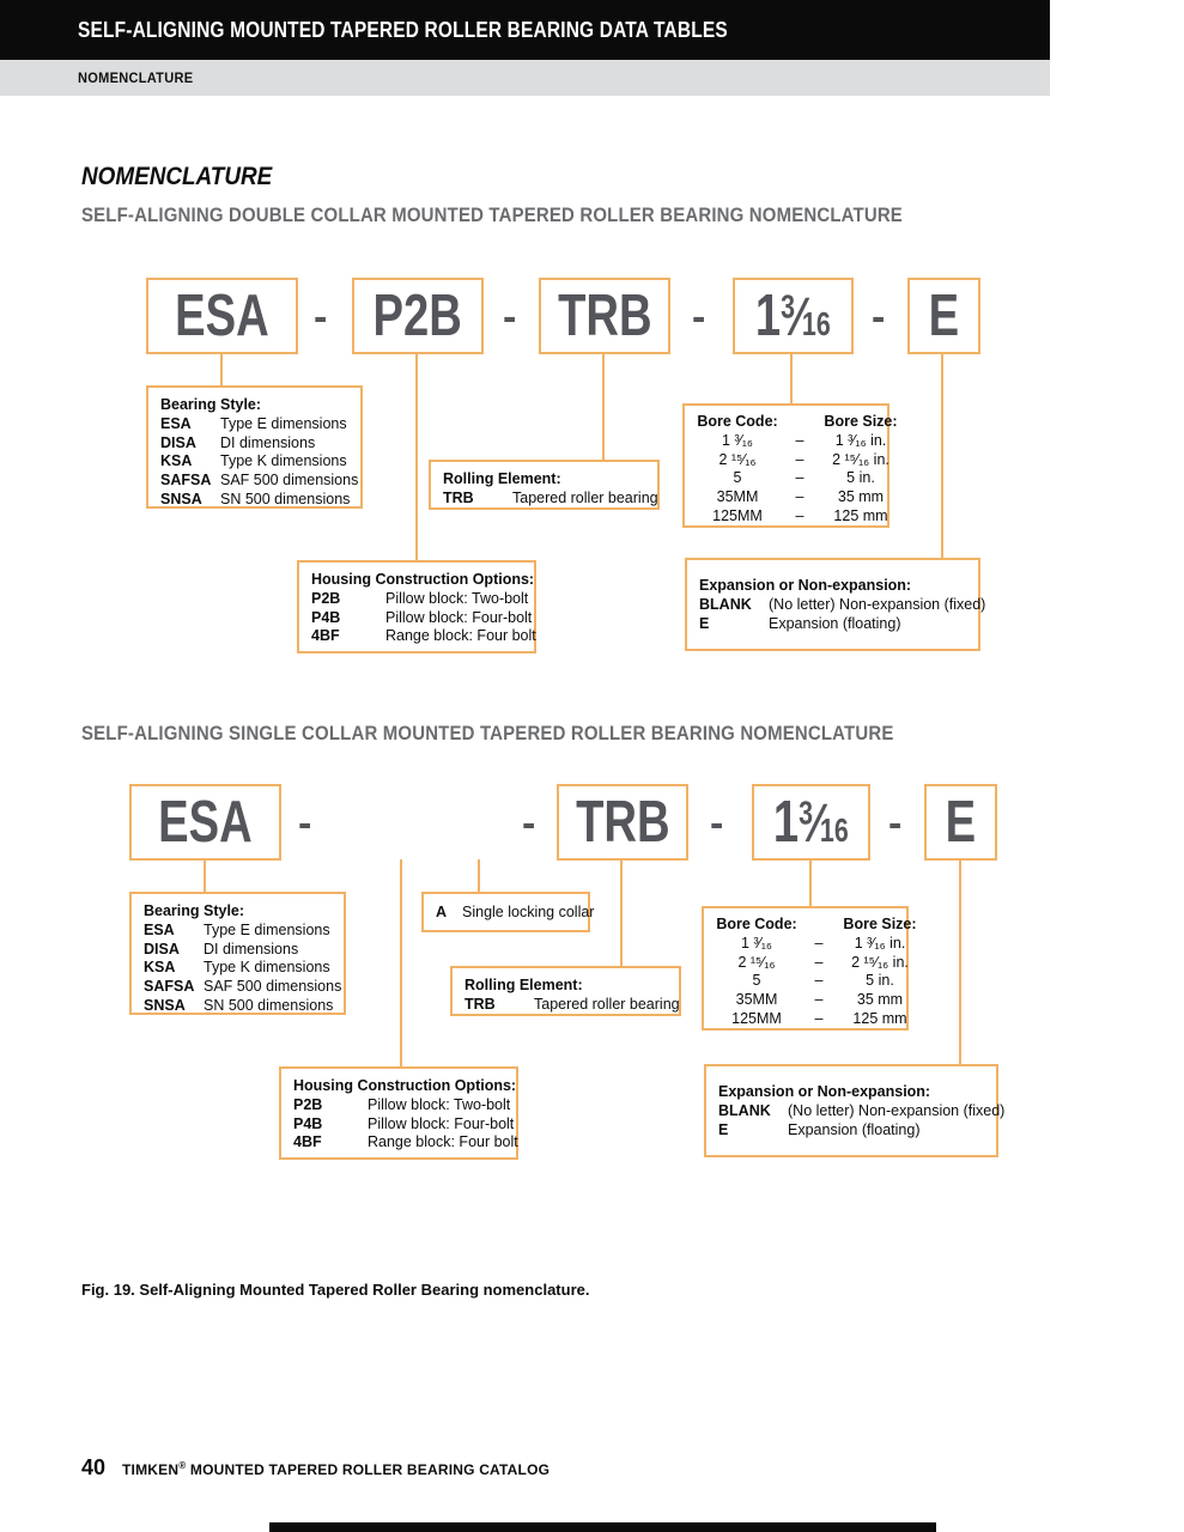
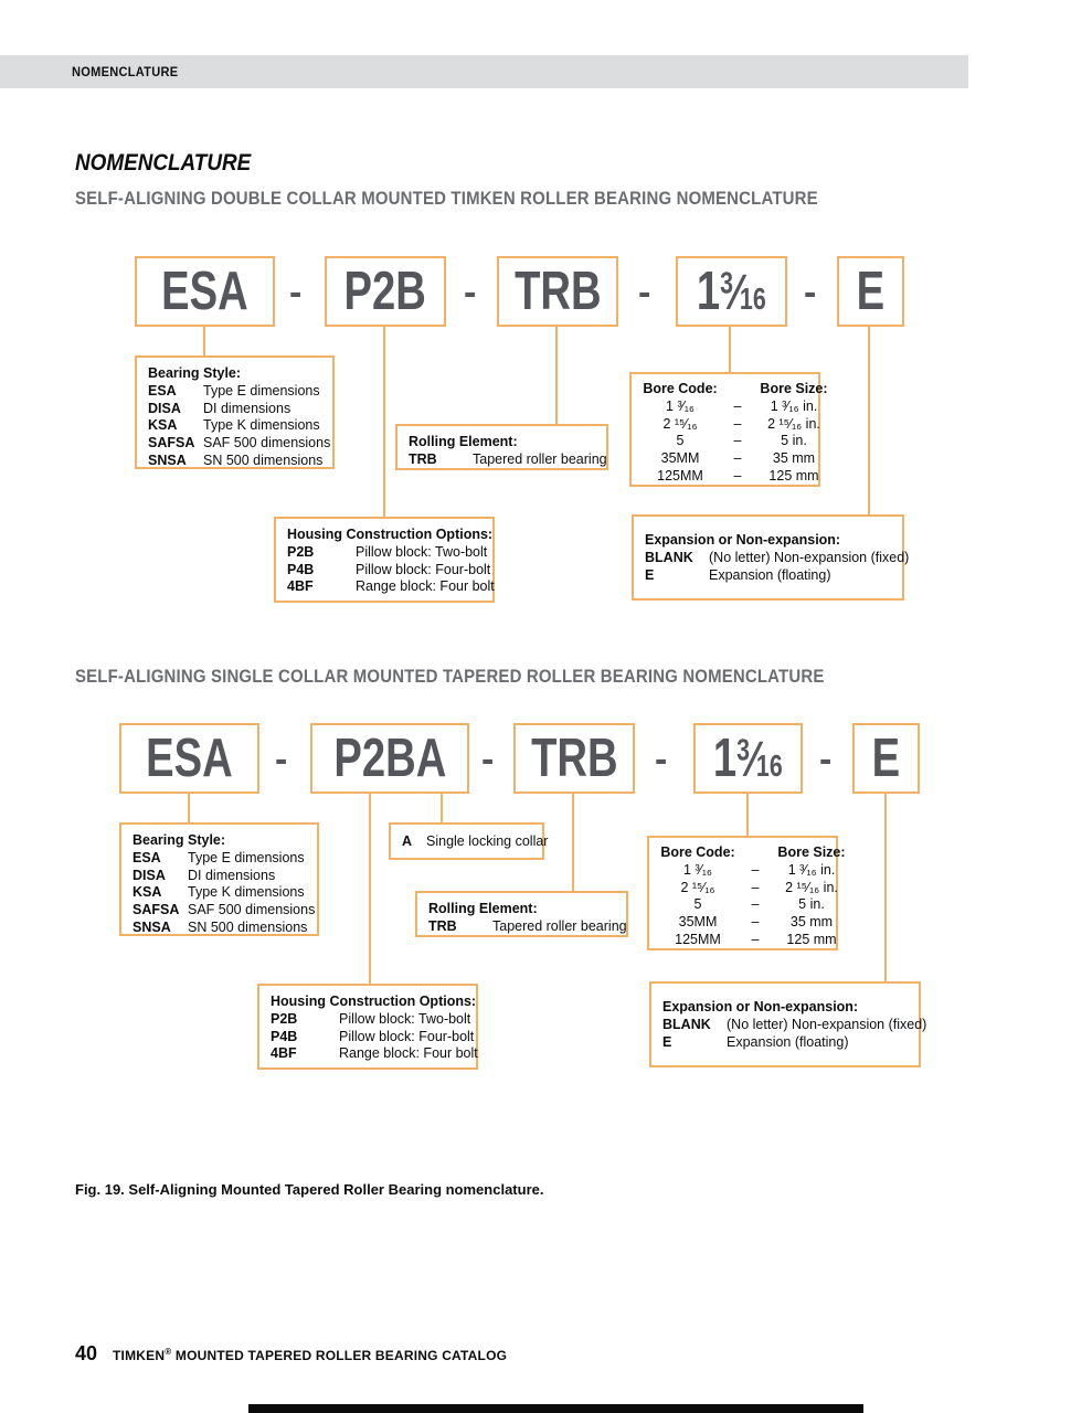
- SELF-ALIGNING MOUNTED TAPERED ROLLER BEARING DATA TABLES
  NOMENCLATURE
  NOMENCLATURE
- SELF-ALIGNING DOUBLE COLLAR MOUNTED TAPERED ROLLER BEARING NOMENCLATURE
+ SELF-ALIGNING DOUBLE COLLAR MOUNTED TIMKEN ROLLER BEARING NOMENCLATURE
  ESA
  -
  P2B
  -
  TRB
  -
  13⁄16
  -
  E
  Bearing Style:
  ESA Type E dimensions
  DISA DI dimensions
  KSA Type K dimensions
  SAFSA SAF 500 dimensions
  SNSA SN 500 dimensions
  Rolling Element:
  TRB Tapered roller bearing
  Bore Code:
  Bore Size:
  1 ³⁄₁₆
  –
  1 ³⁄₁₆ in.
  2 ¹⁵⁄₁₆
  –
  2 ¹⁵⁄₁₆ in.
  5
  –
  5 in.
  35MM
  –
  35 mm
  125MM
  –
  125 mm
  Housing Construction Options:
  P2B Pillow block: Two-bolt
  P4B Pillow block: Four-bolt
  4BF Range block: Four bolt
  Expansion or Non-expansion:
  BLANK (No letter) Non-expansion (fixed)
  E Expansion (floating)
  SELF-ALIGNING SINGLE COLLAR MOUNTED TAPERED ROLLER BEARING NOMENCLATURE
  ESA
  -
+ P2BA
  -
  TRB
  -
  13⁄16
  -
  E
  Bearing Style:
  ESA Type E dimensions
  DISA DI dimensions
  KSA Type K dimensions
  SAFSA SAF 500 dimensions
  SNSA SN 500 dimensions
  A Single locking collar
  Rolling Element:
  TRB Tapered roller bearing
  Bore Code:
  Bore Size:
  1 ³⁄₁₆
  –
  1 ³⁄₁₆ in.
  2 ¹⁵⁄₁₆
  –
  2 ¹⁵⁄₁₆ in.
  5
  –
  5 in.
  35MM
  –
  35 mm
  125MM
  –
  125 mm
  Housing Construction Options:
  P2B Pillow block: Two-bolt
  P4B Pillow block: Four-bolt
  4BF Range block: Four bolt
  Expansion or Non-expansion:
  BLANK (No letter) Non-expansion (fixed)
  E Expansion (floating)
  Fig. 19. Self-Aligning Mounted Tapered Roller Bearing nomenclature.
  40
  TIMKEN® MOUNTED TAPERED ROLLER BEARING CATALOG
